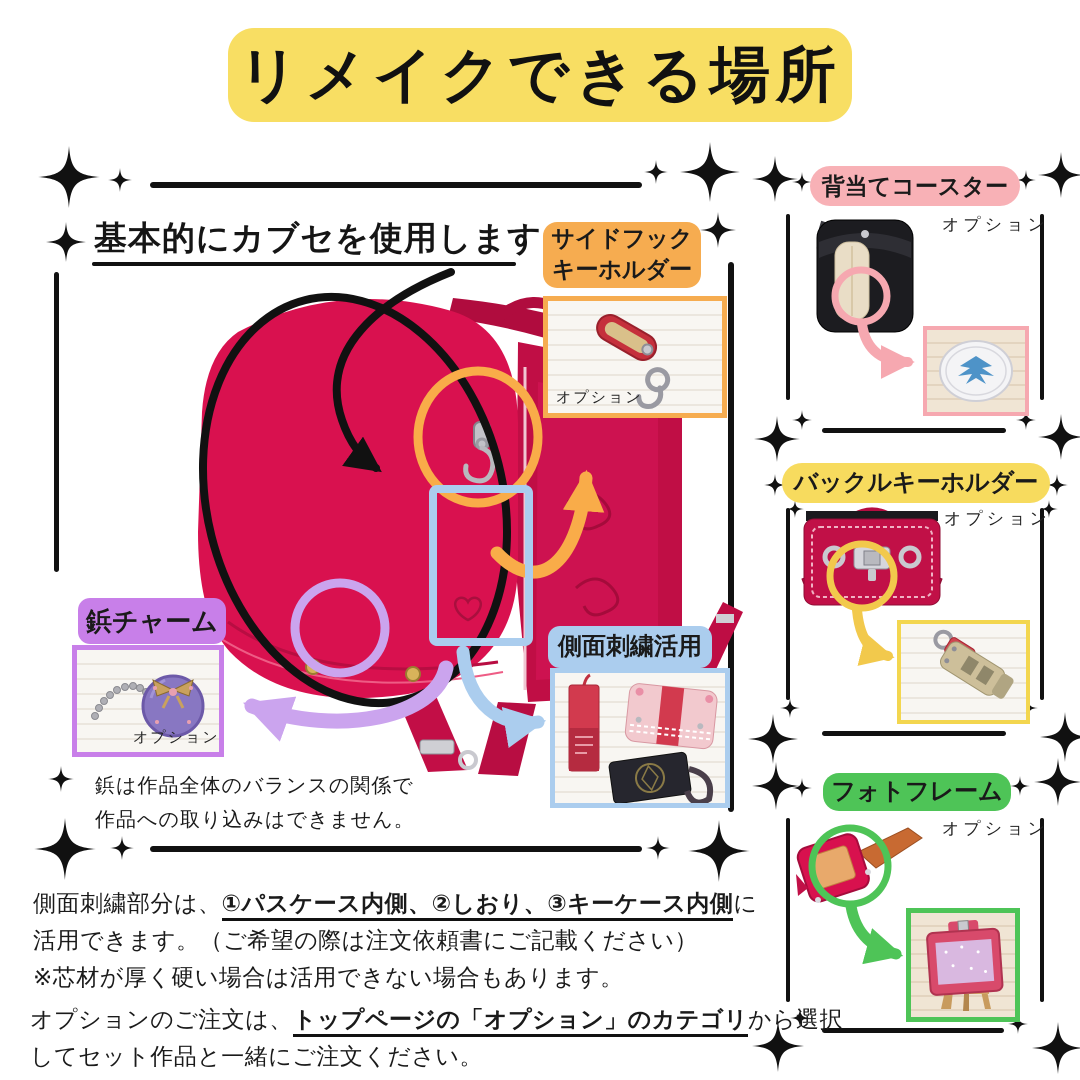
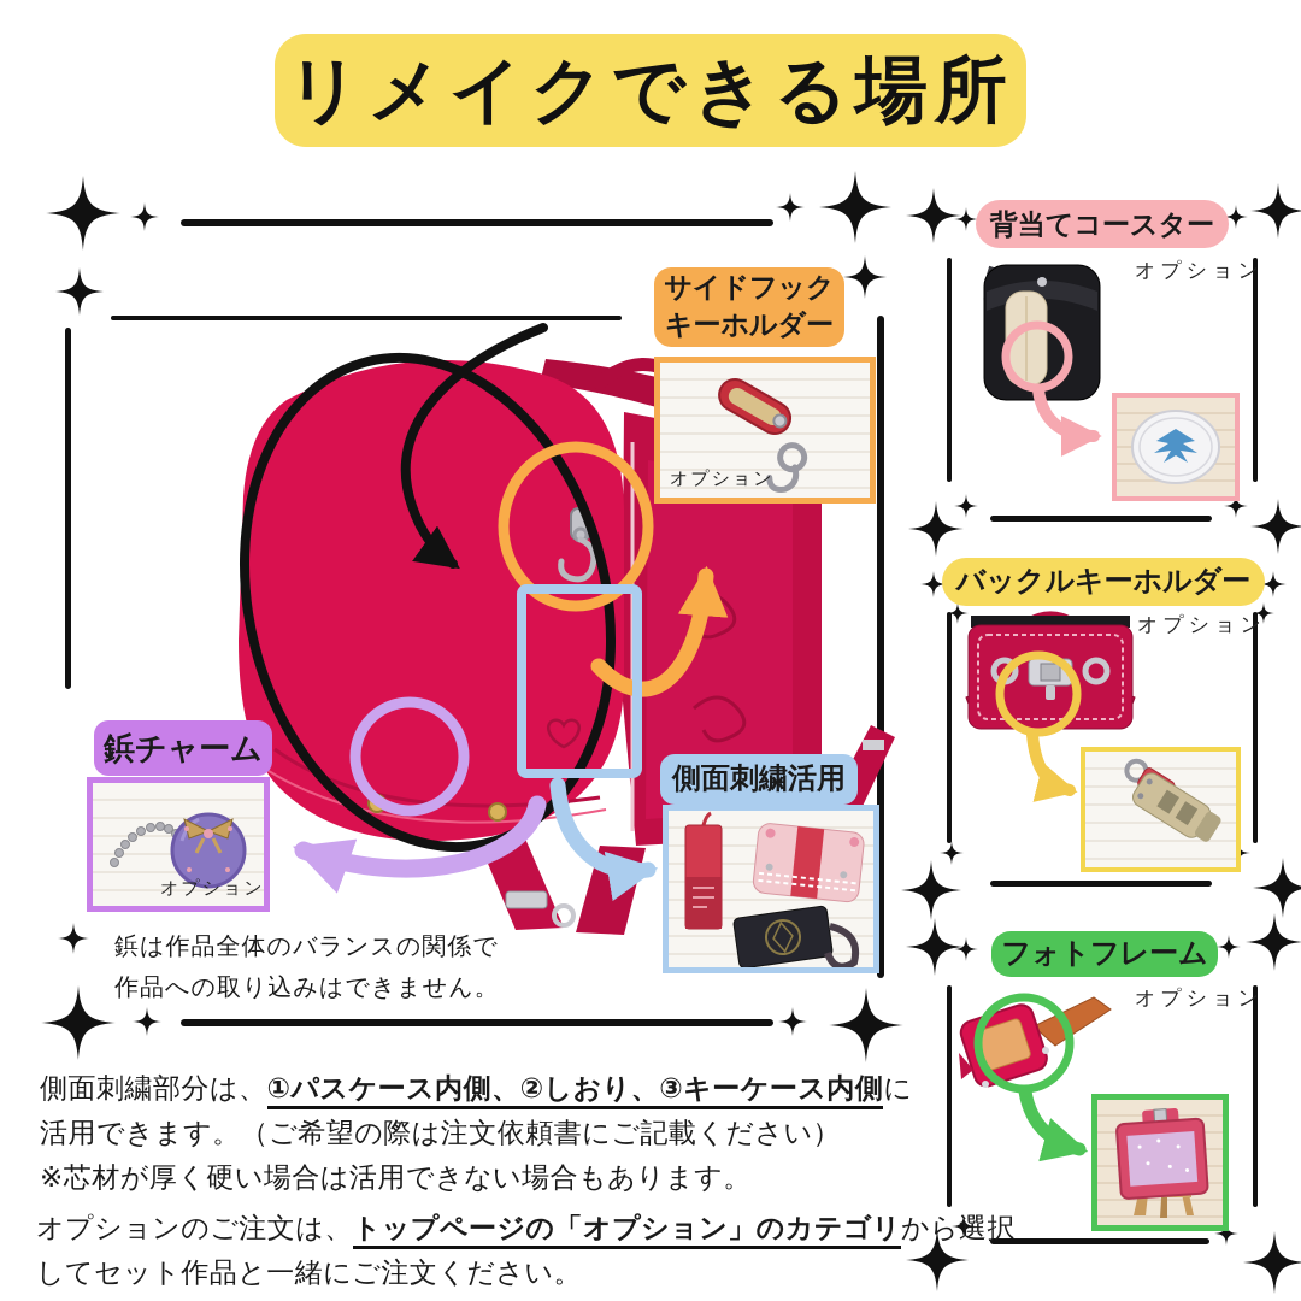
  リメイクできる場所
- 基本的にカブセを使用します
  サイドフック
  キーホルダー
  オプション
  鋲チャーム
  オプション
  鋲は作品全体のバランスの関係で
  作品への取り込みはできません。
  側面刺繍活用
  背当てコースター
  オプション
  バックルキーホルダー
  オプション
  フォトフレーム
  オプション
  側面刺繍部分は、①パスケース内側、②しおり、③キーケース内側に
  活用できます。（ご希望の際は注文依頼書にご記載ください）
  ※芯材が厚く硬い場合は活用できない場合もあります。
  オプションのご注文は、トップページの「オプション」のカテゴリから選択
  してセット作品と一緒にご注文ください。
